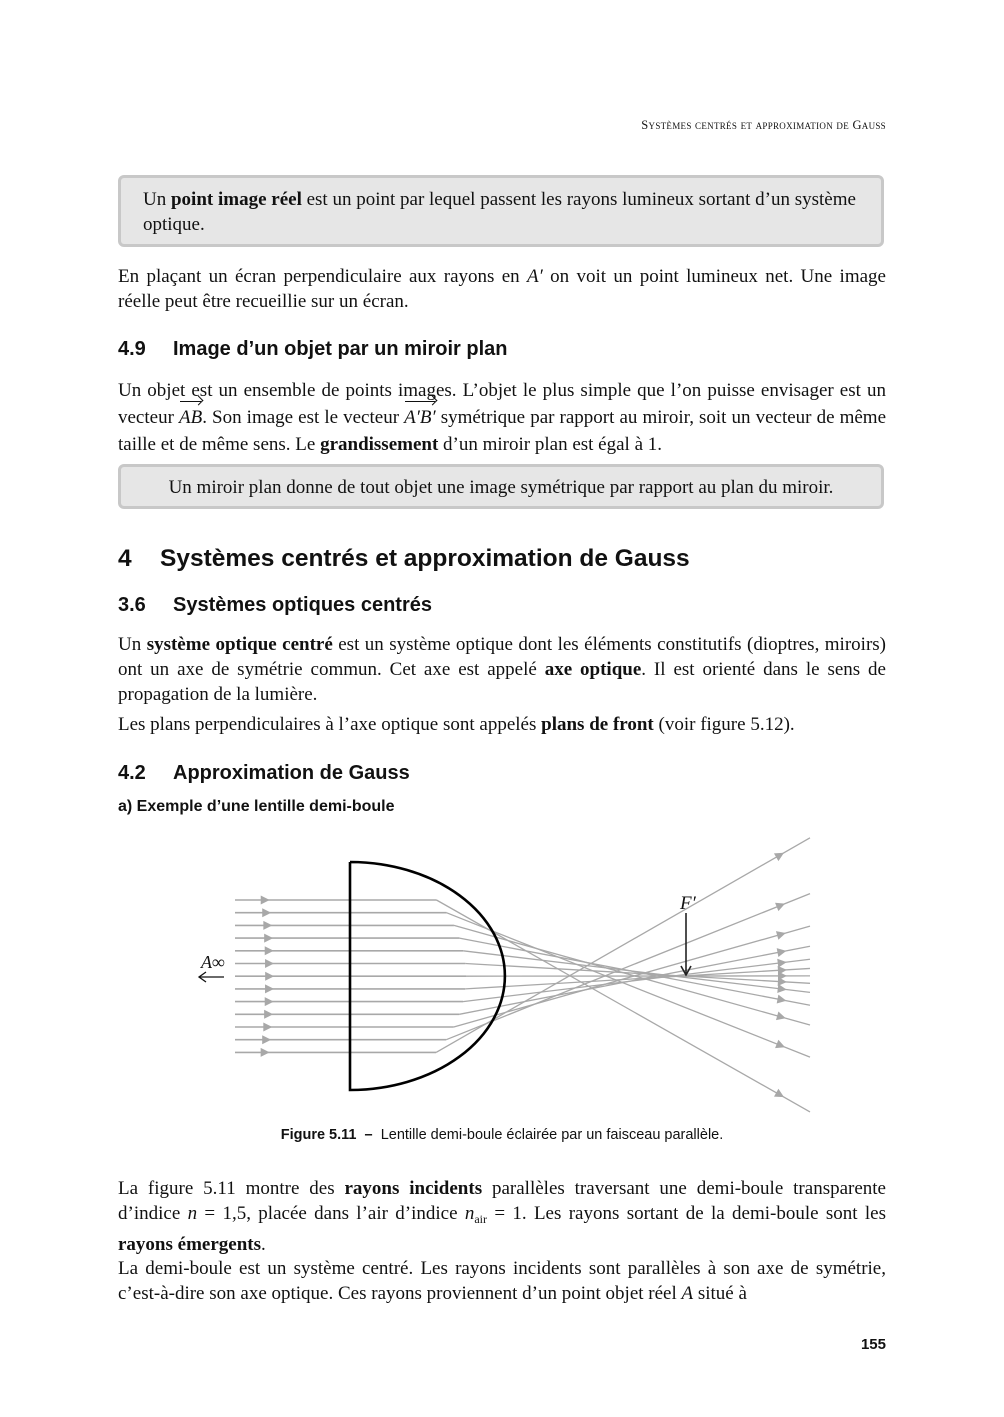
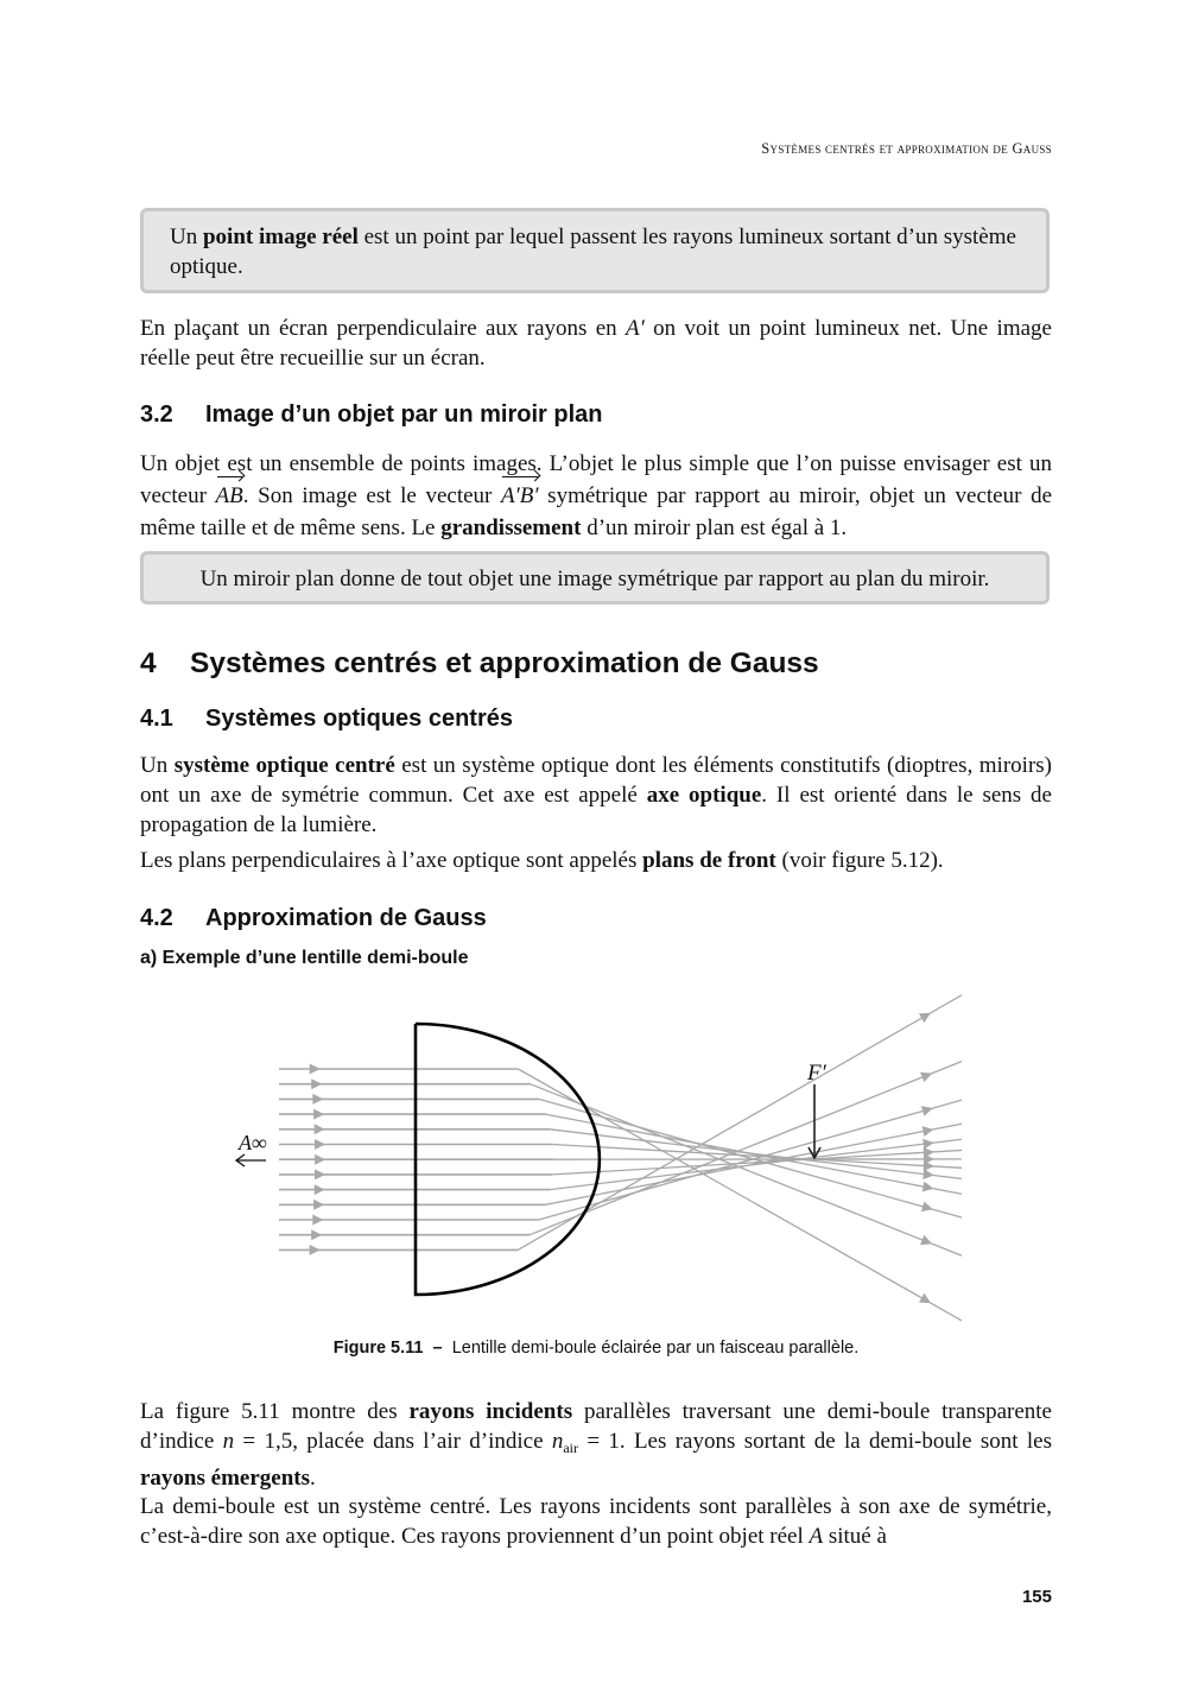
  Systèmes centrés et approximation de Gauss
  Un point image réel est un point par lequel passent les rayons lumineux sortant d’un système optique.
  En plaçant un écran perpendiculaire aux rayons en A′ on voit un point lumineux net. Une image réelle peut être recueillie sur un écran.
- 4.9 Image d’un objet par un miroir plan
+ 3.2 Image d’un objet par un miroir plan
- Un objet est un ensemble de points images. L’objet le plus simple que l’on puisse envisager est un vecteur AB. Son image est le vecteur A′B′ symétrique par rapport au miroir, soit un vecteur de même taille et de même sens. Le grandissement d’un miroir plan est égal à 1.
+ Un objet est un ensemble de points images. L’objet le plus simple que l’on puisse envisager est un vecteur AB. Son image est le vecteur A′B′ symétrique par rapport au miroir, objet un vecteur de même taille et de même sens. Le grandissement d’un miroir plan est égal à 1.
  Un miroir plan donne de tout objet une image symétrique par rapport au plan du miroir.
  4 Systèmes centrés et approximation de Gauss
- 3.6 Systèmes optiques centrés
+ 4.1 Systèmes optiques centrés
  Un système optique centré est un système optique dont les éléments constitutifs (dioptres, miroirs) ont un axe de symétrie commun. Cet axe est appelé axe optique. Il est orienté dans le sens de propagation de la lumière.
  Les plans perpendiculaires à l’axe optique sont appelés plans de front (voir figure 5.12).
  4.2 Approximation de Gauss
  a) Exemple d’une lentille demi-boule
  A∞
  F′
  Figure 5.11 – Lentille demi-boule éclairée par un faisceau parallèle.
  La figure 5.11 montre des rayons incidents parallèles traversant une demi-boule transparente d’indice n = 1,5, placée dans l’air d’indice nair = 1. Les rayons sortant de la demi-boule sont les rayons émergents.
  La demi-boule est un système centré. Les rayons incidents sont parallèles à son axe de symétrie, c’est-à-dire son axe optique. Ces rayons proviennent d’un point objet réel A situé à
  155
